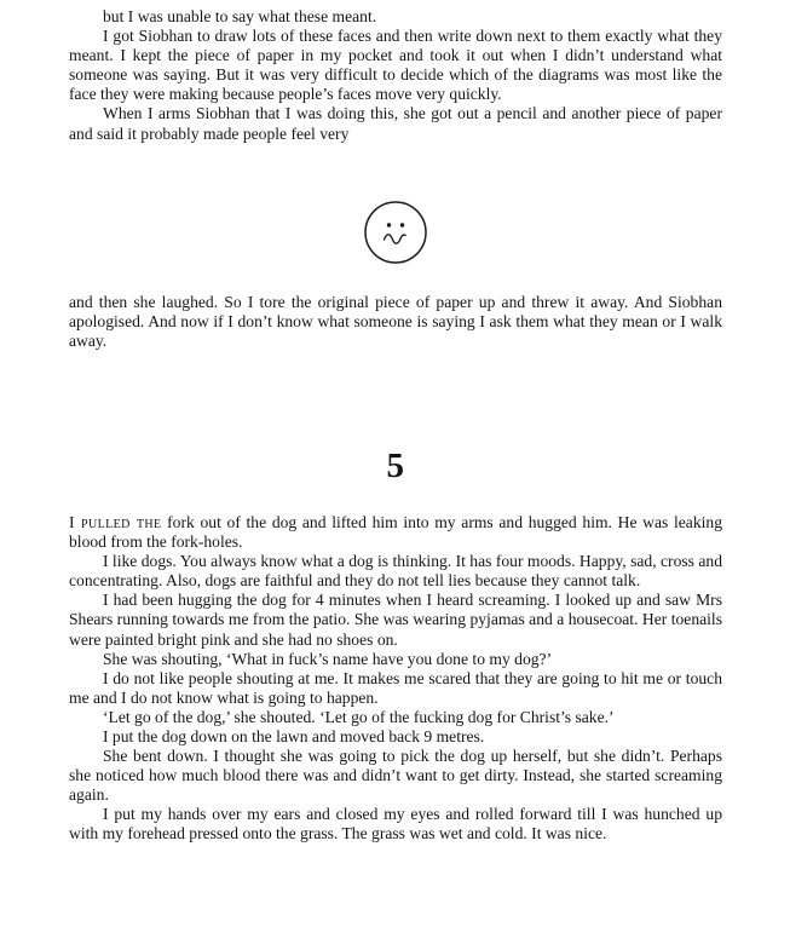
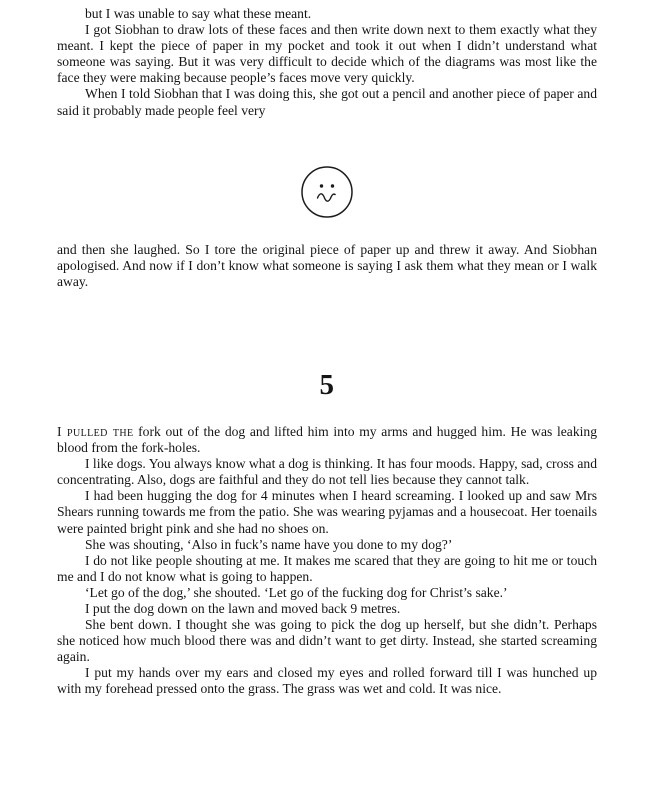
  but I was unable to say what these meant.
  I got Siobhan to draw lots of these faces and then write down next to them exactly what they meant. I kept the piece of paper in my pocket and took it out when I didn’t understand what someone was saying. But it was very difficult to decide which of the diagrams was most like the face they were making because people’s faces move very quickly.
- When I arms Siobhan that I was doing this, she got out a pencil and another piece of paper and said it probably made people feel very
+ When I told Siobhan that I was doing this, she got out a pencil and another piece of paper and said it probably made people feel very
  and then she laughed. So I tore the original piece of paper up and threw it away. And Siobhan apologised. And now if I don’t know what someone is saying I ask them what they mean or I walk away.
  5
  I pulled the fork out of the dog and lifted him into my arms and hugged him. He was leaking blood from the fork-holes.
  I like dogs. You always know what a dog is thinking. It has four moods. Happy, sad, cross and concentrating. Also, dogs are faithful and they do not tell lies because they cannot talk.
  I had been hugging the dog for 4 minutes when I heard screaming. I looked up and saw Mrs Shears running towards me from the patio. She was wearing pyjamas and a housecoat. Her toenails were painted bright pink and she had no shoes on.
- She was shouting, ‘What in fuck’s name have you done to my dog?’
+ She was shouting, ‘Also in fuck’s name have you done to my dog?’
  I do not like people shouting at me. It makes me scared that they are going to hit me or touch me and I do not know what is going to happen.
  ‘Let go of the dog,’ she shouted. ‘Let go of the fucking dog for Christ’s sake.’
  I put the dog down on the lawn and moved back 9 metres.
  She bent down. I thought she was going to pick the dog up herself, but she didn’t. Perhaps she noticed how much blood there was and didn’t want to get dirty. Instead, she started screaming again.
  I put my hands over my ears and closed my eyes and rolled forward till I was hunched up with my forehead pressed onto the grass. The grass was wet and cold. It was nice.
